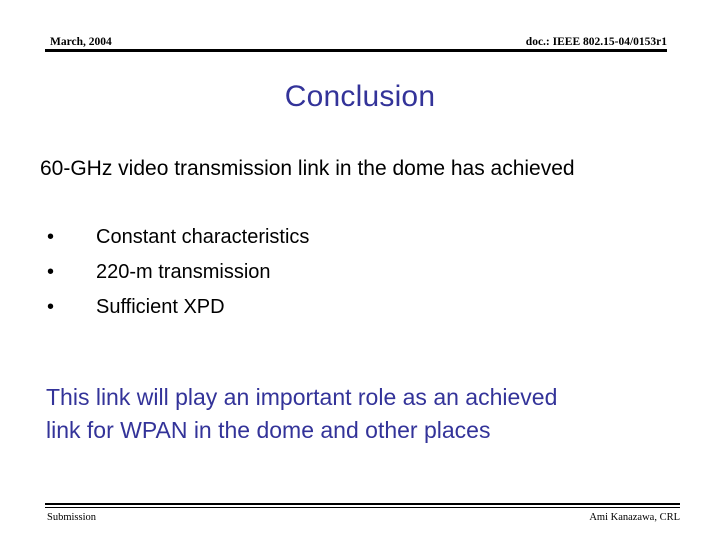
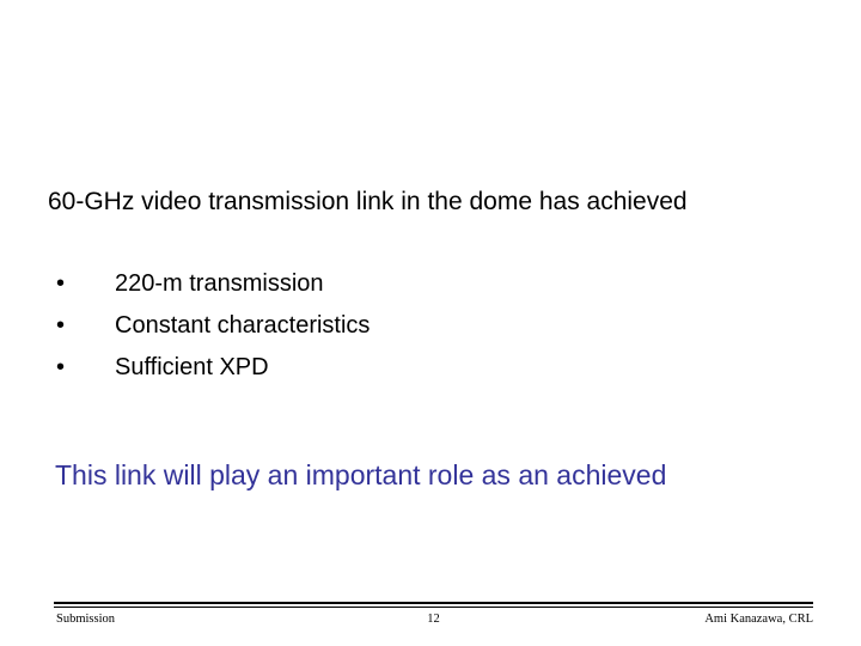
- March, 2004
- doc.: IEEE 802.15-04/0153r1
- Conclusion
  60-GHz video transmission link in the dome has achieved
  •
- Constant characteristics
+ 220-m transmission
  •
- 220-m transmission
+ Constant characteristics
  •
  Sufficient XPD
  This link will play an important role as an achieved
- link for WPAN in the dome and other places
  Submission
+ 12
  Ami Kanazawa, CRL
